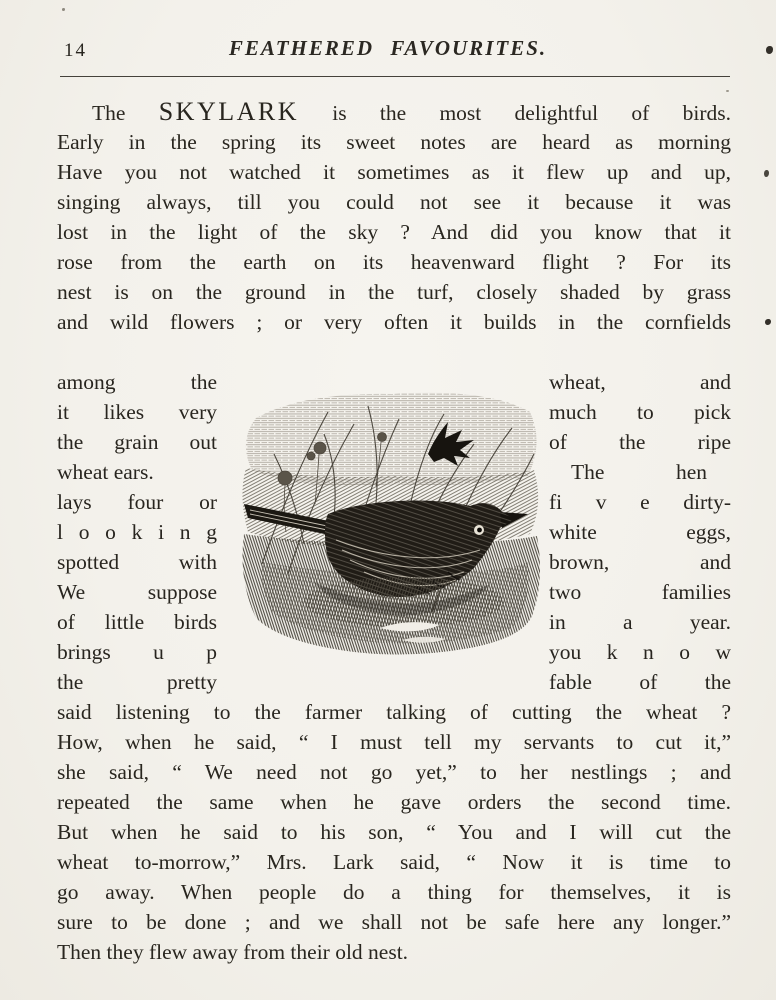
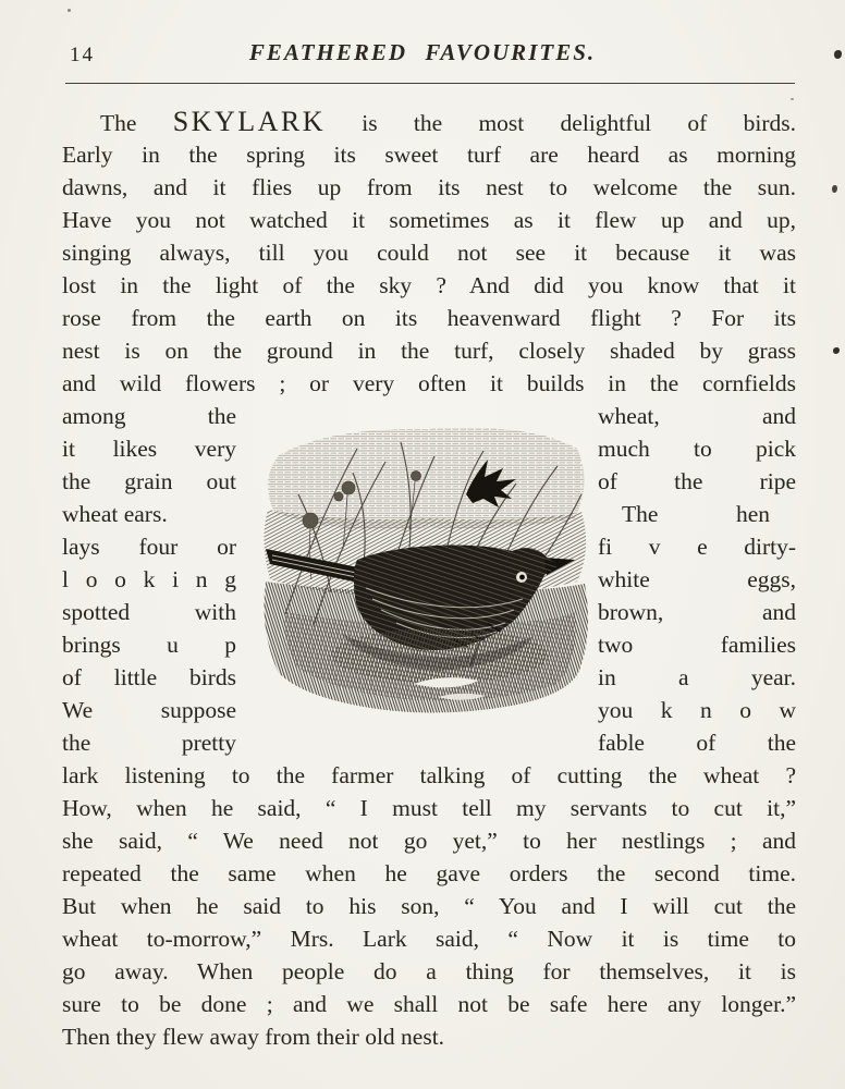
  14
  FEATHERED FAVOURITES.
  The SKYLARK is the most delightful of birds.
- Early in the spring its sweet notes are heard as morning
+ Early in the spring its sweet turf are heard as morning
+ dawns, and it flies up from its nest to welcome the sun.
  Have you not watched it sometimes as it flew up and up,
  singing always, till you could not see it because it was
  lost in the light of the sky ? And did you know that it
  rose from the earth on its heavenward flight ? For its
  nest is on the ground in the turf, closely shaded by grass
  and wild flowers ; or very often it builds in the cornfields
  among the
  wheat, and
  it likes very
  much to pick
  the grain out
  of the ripe
  wheat ears.
  The hen
  lays four or
  fi v e dirty-
  l o o k i n g
  white eggs,
  spotted with
  brown, and
- We suppose
+ brings u p
  two families
  of little birds
  in a year.
- brings u p
+ We suppose
  you k n o w
  the pretty
  fable of the
- said listening to the farmer talking of cutting the wheat ?
+ lark listening to the farmer talking of cutting the wheat ?
  How, when he said, “ I must tell my servants to cut it,”
  she said, “ We need not go yet,” to her nestlings ; and
  repeated the same when he gave orders the second time.
  But when he said to his son, “ You and I will cut the
  wheat to-morrow,” Mrs. Lark said, “ Now it is time to
  go away. When people do a thing for themselves, it is
  sure to be done ; and we shall not be safe here any longer.”
  Then they flew away from their old nest.
